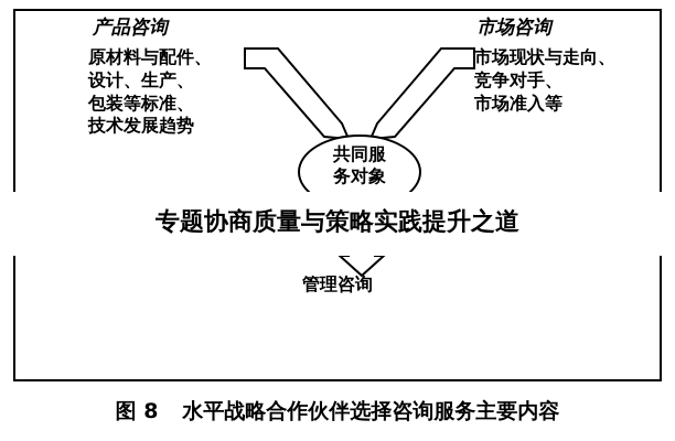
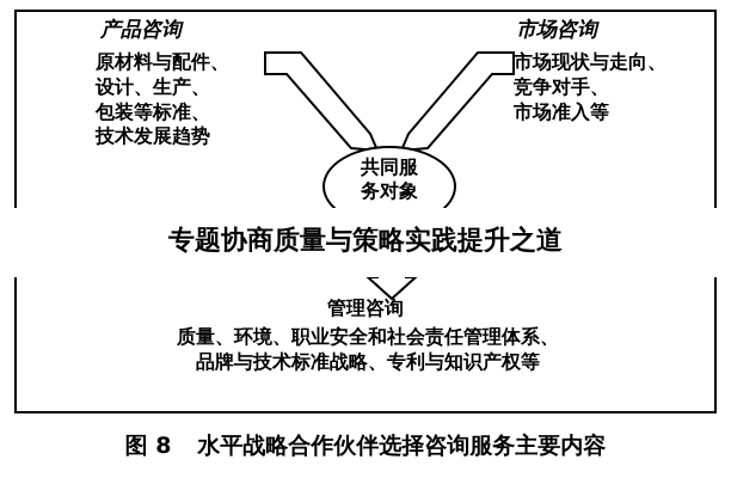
  共同服
  务对象
  产品咨询
  原材料与配件、
  设计、生产、
  包装等标准、
  技术发展趋势
  市场咨询
  市场现状与走向、
  竞争对手、
  市场准入等
  管理咨询
+ 质量、环境、职业安全和社会责任管理体系、
+ 品牌与技术标准战略、专利与知识产权等
  专题协商质量与策略实践提升之道
  图 8 水平战略合作伙伴选择咨询服务主要内容
